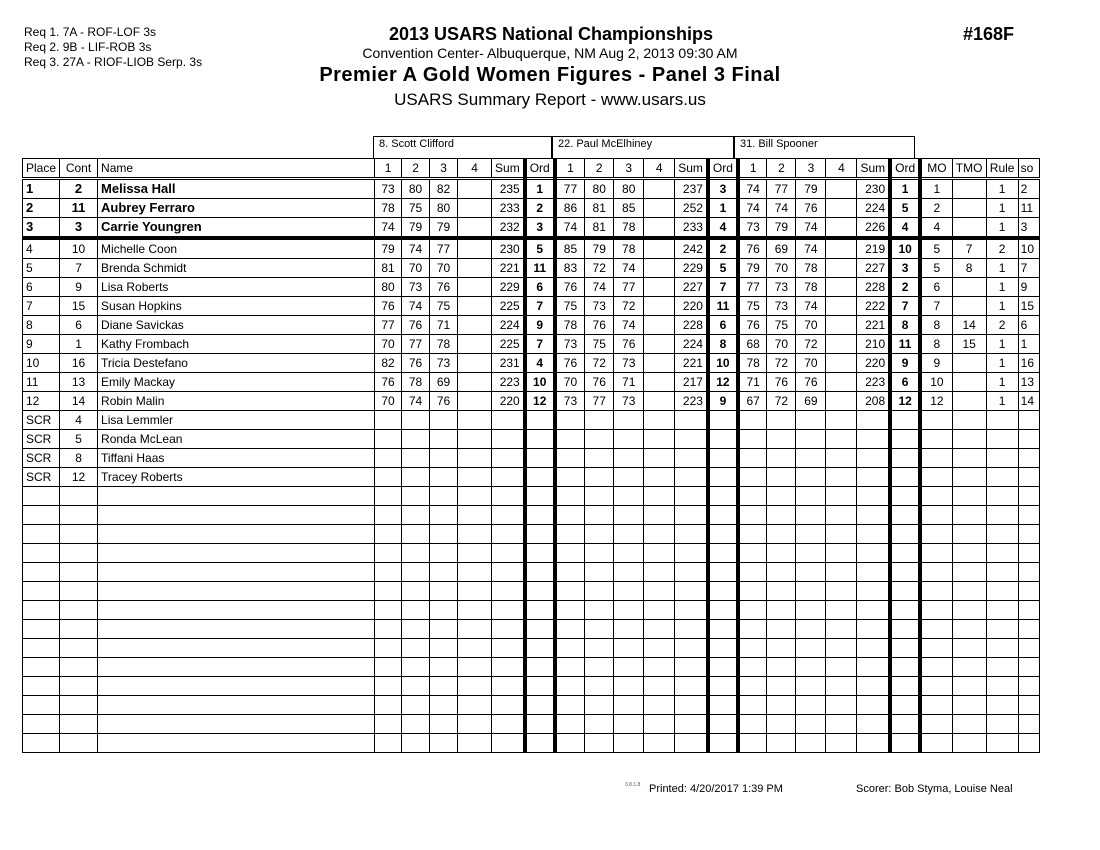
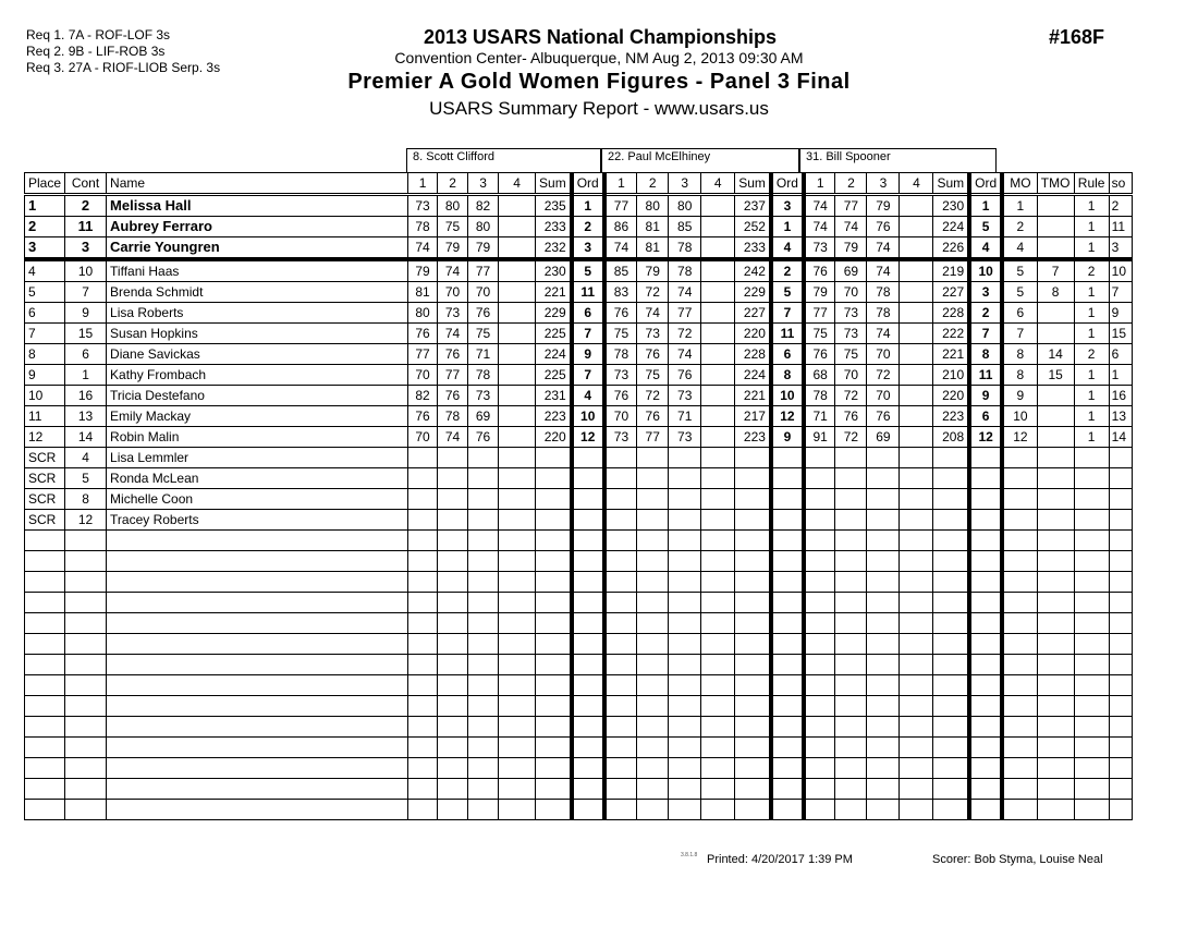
  Req 1. 7A - ROF-LOF 3s
  Req 2. 9B - LIF-ROB 3s
  Req 3. 27A - RIOF-LIOB Serp. 3s
  2013 USARS National Championships
  Convention Center- Albuquerque, NM Aug 2, 2013 09:30 AM
  Premier A Gold Women Figures - Panel 3 Final
  USARS Summary Report - www.usars.us
  #168F
  8. Scott Clifford
  22. Paul McElhiney
  31. Bill Spooner
  Place	Cont	Name	1	2	3	4	Sum	Ord	1	2	3	4	Sum	Ord	1	2	3	4	Sum	Ord	MO	TMO	Rule	so
  1	2	Melissa Hall	73	80	82		235	1	77	80	80		237	3	74	77	79		230	1	1		1	2
  2	11	Aubrey Ferraro	78	75	80		233	2	86	81	85		252	1	74	74	76		224	5	2		1	11
  3	3	Carrie Youngren	74	79	79		232	3	74	81	78		233	4	73	79	74		226	4	4		1	3
- 4	10	Michelle Coon	79	74	77		230	5	85	79	78		242	2	76	69	74		219	10	5	7	2	10
+ 4	10	Tiffani Haas	79	74	77		230	5	85	79	78		242	2	76	69	74		219	10	5	7	2	10
  5	7	Brenda Schmidt	81	70	70		221	11	83	72	74		229	5	79	70	78		227	3	5	8	1	7
  6	9	Lisa Roberts	80	73	76		229	6	76	74	77		227	7	77	73	78		228	2	6		1	9
  7	15	Susan Hopkins	76	74	75		225	7	75	73	72		220	11	75	73	74		222	7	7		1	15
  8	6	Diane Savickas	77	76	71		224	9	78	76	74		228	6	76	75	70		221	8	8	14	2	6
  9	1	Kathy Frombach	70	77	78		225	7	73	75	76		224	8	68	70	72		210	11	8	15	1	1
  10	16	Tricia Destefano	82	76	73		231	4	76	72	73		221	10	78	72	70		220	9	9		1	16
  11	13	Emily Mackay	76	78	69		223	10	70	76	71		217	12	71	76	76		223	6	10		1	13
- 12	14	Robin Malin	70	74	76		220	12	73	77	73		223	9	67	72	69		208	12	12		1	14
+ 12	14	Robin Malin	70	74	76		220	12	73	77	73		223	9	91	72	69		208	12	12		1	14
  SCR	4	Lisa Lemmler
  SCR	5	Ronda McLean
- SCR	8	Tiffani Haas
+ SCR	8	Michelle Coon
  SCR	12	Tracey Roberts
  Printed: 4/20/2017 1:39 PM
  Scorer: Bob Styma, Louise Neal
